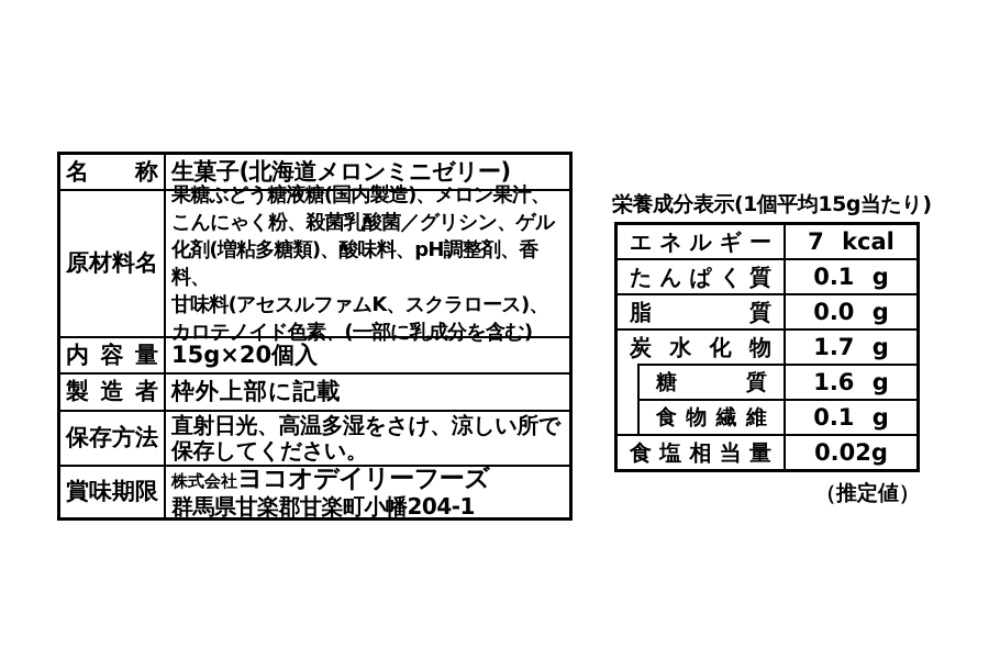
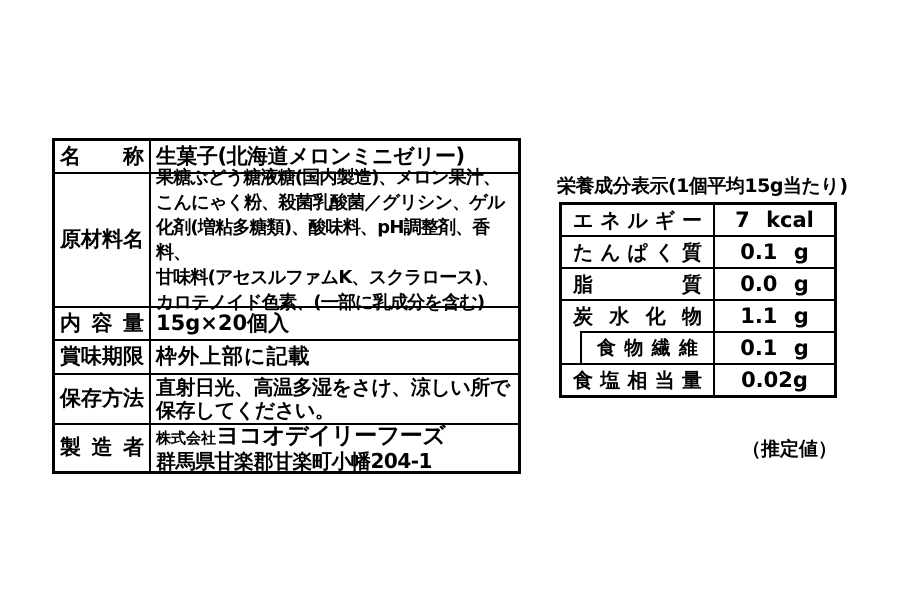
  名称
  生菓子(北海道メロンミニゼリー)
  原材料名
  果糖ぶどう糖液糖(国内製造)、メロン果汁、
  こんにゃく粉、殺菌乳酸菌／グリシン、ゲル
  化剤(増粘多糖類)、酸味料、pH調整剤、香料、
  甘味料(アセスルファムK、スクラロース)、
  カロテノイド色素、(一部に乳成分を含む)
  内容量
  15g×20個入
- 製造者
+ 賞味期限
  枠外上部に記載
  保存方法
  直射日光、高温多湿をさけ、涼しい所で
  保存してください。
- 賞味期限
+ 製造者
  株式会社ヨコオデイリーフーズ
  群馬県甘楽郡甘楽町小幡204-1
  栄養成分表示(1個平均15g当たり)
  エネルギー
  7 kcal
  たんぱく質
  0.1 g
  脂質
  0.0 g
  炭水化物
- 1.7 g
+ 1.1 g
- 糖質
- 1.6 g
  食物繊維
  0.1 g
  食塩相当量
  0.02g
  （推定値）
